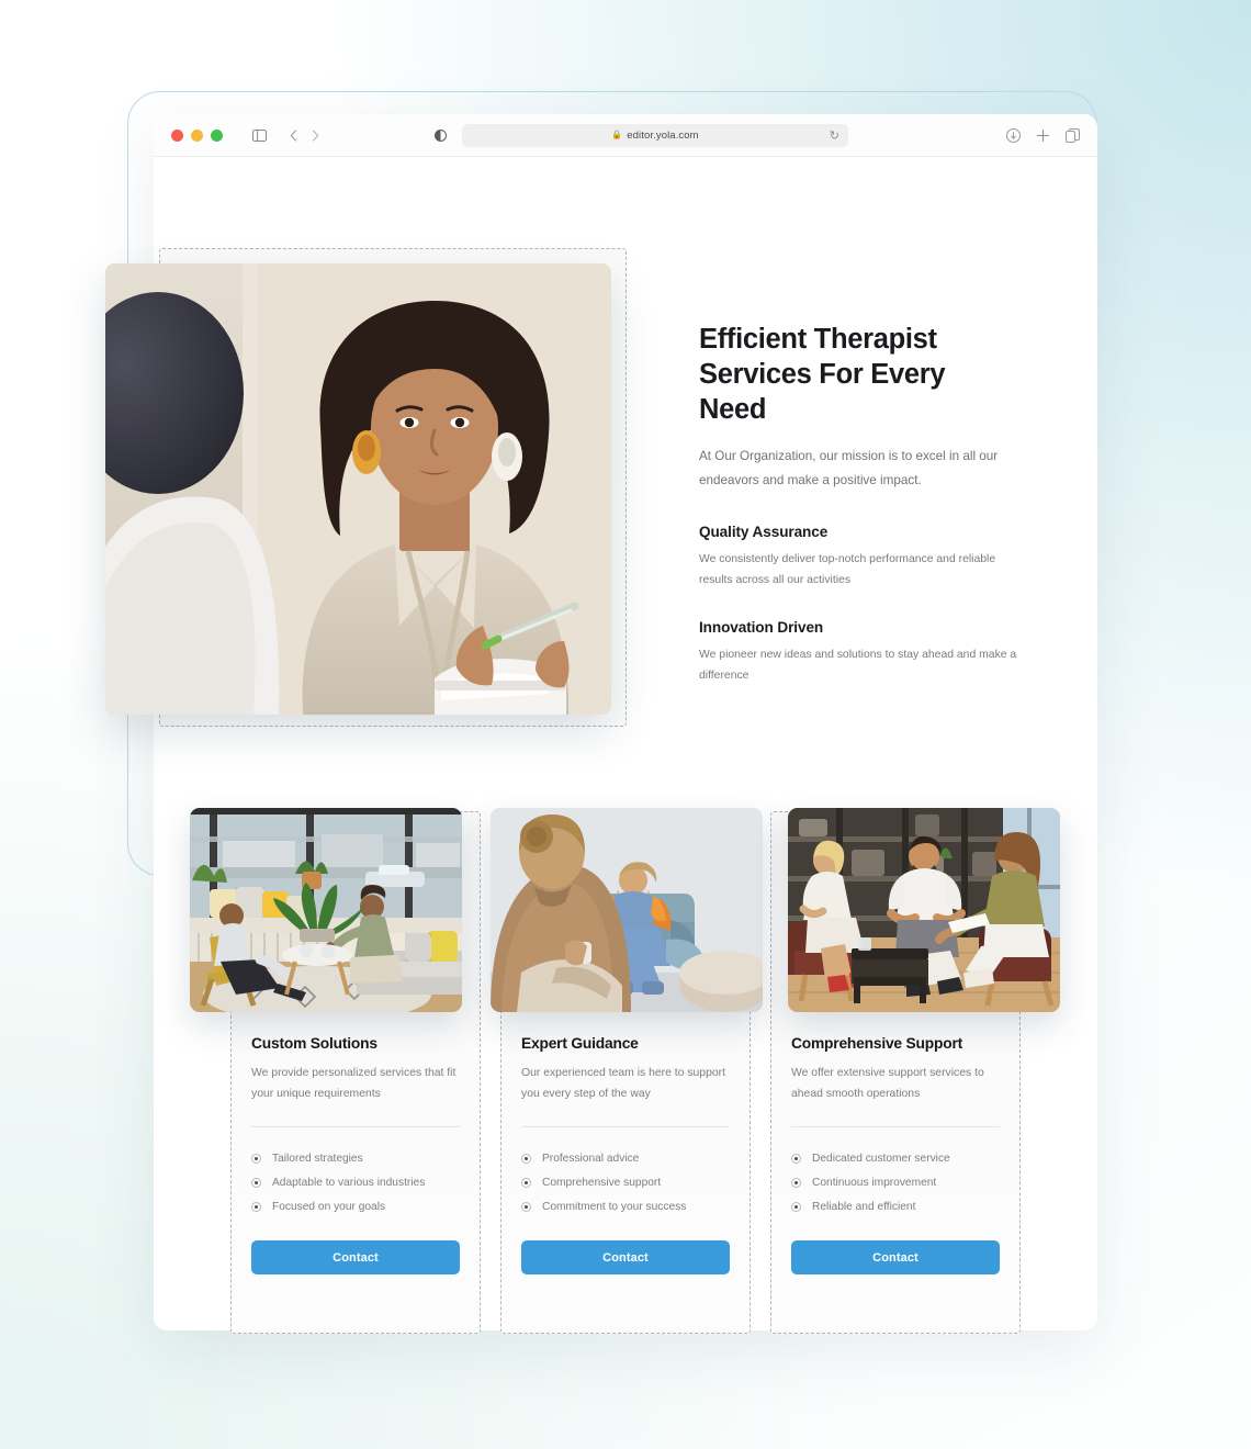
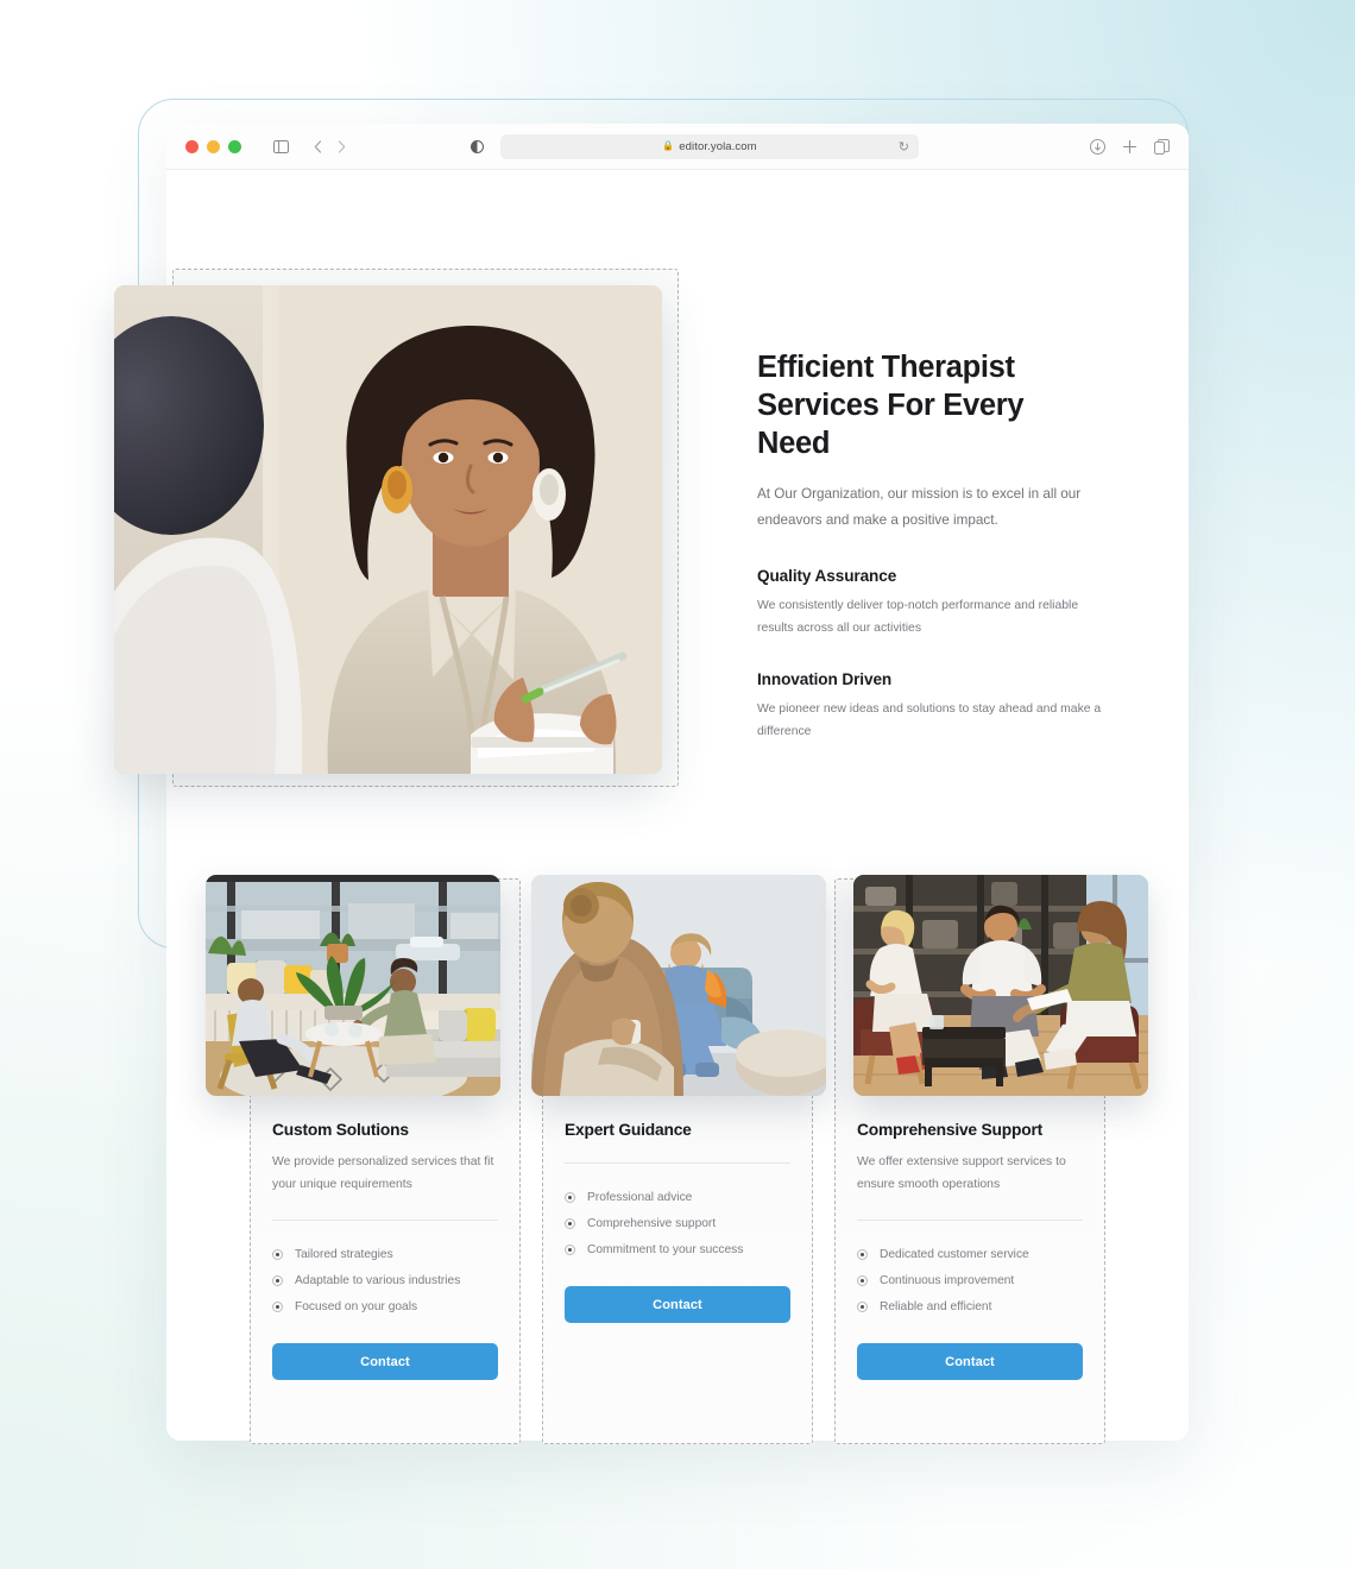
  🔒
  editor.yola.com
  ↻
  Efficient Therapist
  Services For Every Need
  At Our Organization, our mission is to excel in all our endeavors and make a positive impact.
  Quality Assurance
  We consistently deliver top-notch performance and reliable results across all our activities
  Innovation Driven
  We pioneer new ideas and solutions to stay ahead and make a difference
  Custom Solutions
  We provide personalized services that fit your unique requirements
  Tailored strategies
  Adaptable to various industries
  Focused on your goals
  Contact
  Expert Guidance
- Our experienced team is here to support you every step of the way
  Professional advice
  Comprehensive support
  Commitment to your success
  Contact
  Comprehensive Support
- We offer extensive support services to ahead smooth operations
+ We offer extensive support services to ensure smooth operations
  Dedicated customer service
  Continuous improvement
  Reliable and efficient
  Contact
